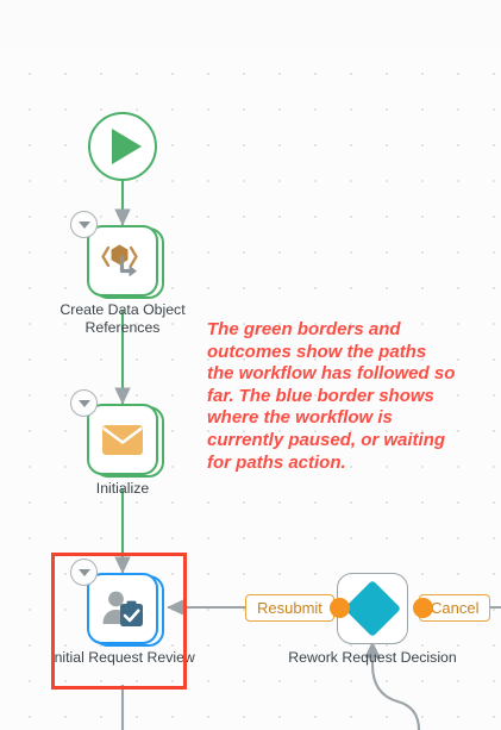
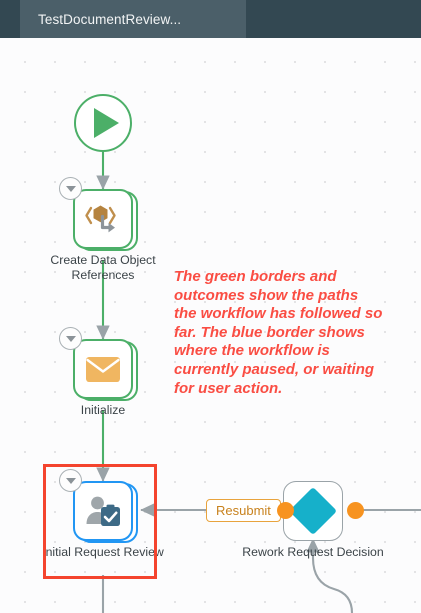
+ TestDocumentReview...
  Create Data Object References
  Initialize
  Initial Request Review
  Rework Request Decision
  Resubmit
- Cancel
- The green borders and outcomes show the paths the workflow has followed so far. The blue border shows where the workflow is currently paused, or waiting for paths action.
+ The green borders and outcomes show the paths the workflow has followed so far. The blue border shows where the workflow is currently paused, or waiting for user action.
